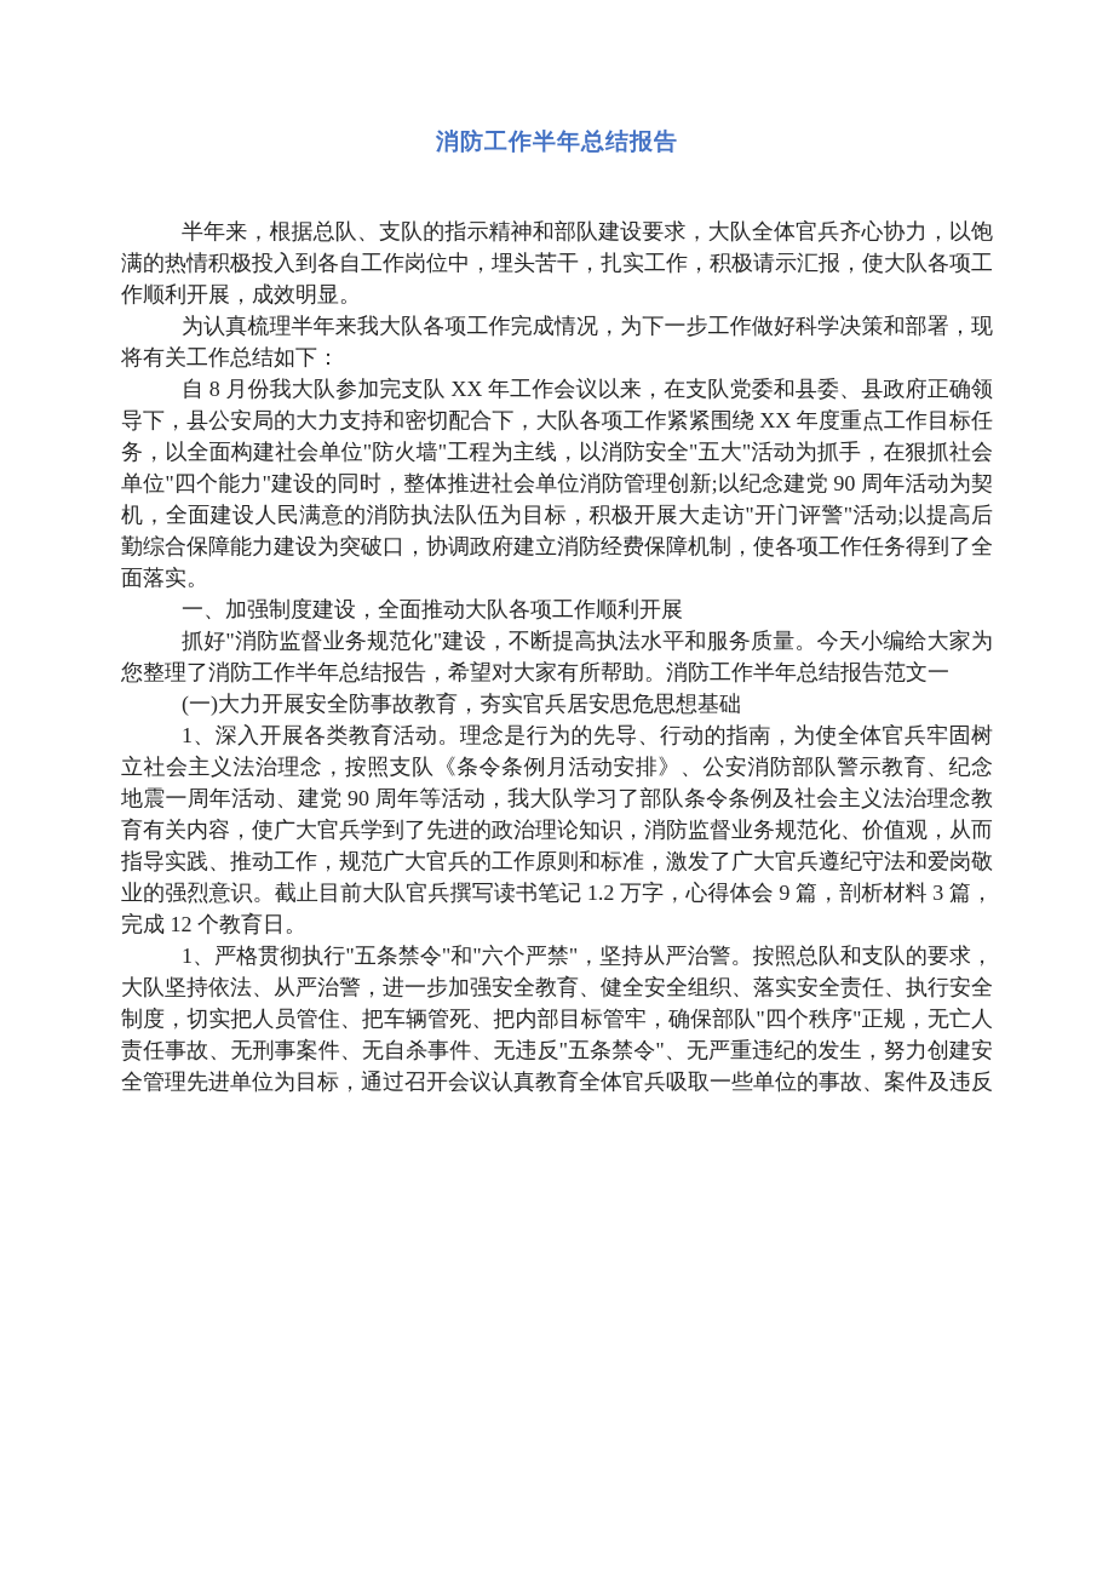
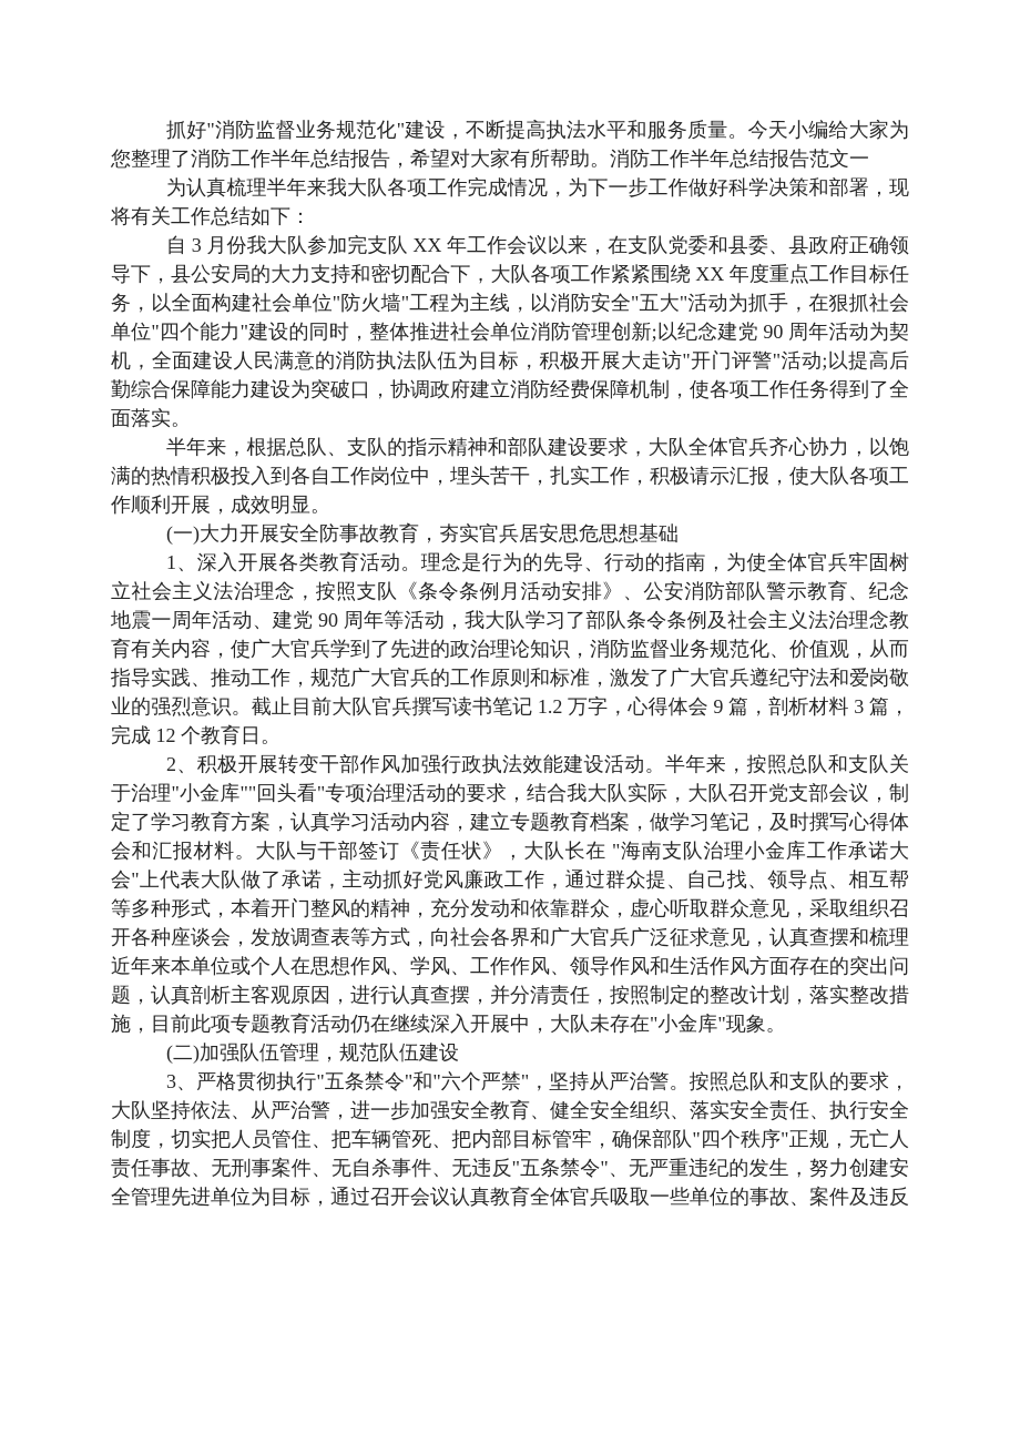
- 消防工作半年总结报告
- 半年来，根据总队、支队的指示精神和部队建设要求，大队全体官兵齐心协力，以饱满的热情积极投入到各自工作岗位中，埋头苦干，扎实工作，积极请示汇报，使大队各项工作顺利开展，成效明显。
+ 抓好"消防监督业务规范化"建设，不断提高执法水平和服务质量。今天小编给大家为您整理了消防工作半年总结报告，希望对大家有所帮助。消防工作半年总结报告范文一
  为认真梳理半年来我大队各项工作完成情况，为下一步工作做好科学决策和部署，现将有关工作总结如下：
- 自 8 月份我大队参加完支队 XX 年工作会议以来，在支队党委和县委、县政府正确领导下，县公安局的大力支持和密切配合下，大队各项工作紧紧围绕 XX 年度重点工作目标任务，以全面构建社会单位"防火墙"工程为主线，以消防安全"五大"活动为抓手，在狠抓社会单位"四个能力"建设的同时，整体推进社会单位消防管理创新;以纪念建党 90 周年活动为契机，全面建设人民满意的消防执法队伍为目标，积极开展大走访"开门评警"活动;以提高后勤综合保障能力建设为突破口，协调政府建立消防经费保障机制，使各项工作任务得到了全面落实。
+ 自 3 月份我大队参加完支队 XX 年工作会议以来，在支队党委和县委、县政府正确领导下，县公安局的大力支持和密切配合下，大队各项工作紧紧围绕 XX 年度重点工作目标任务，以全面构建社会单位"防火墙"工程为主线，以消防安全"五大"活动为抓手，在狠抓社会单位"四个能力"建设的同时，整体推进社会单位消防管理创新;以纪念建党 90 周年活动为契机，全面建设人民满意的消防执法队伍为目标，积极开展大走访"开门评警"活动;以提高后勤综合保障能力建设为突破口，协调政府建立消防经费保障机制，使各项工作任务得到了全面落实。
- 一、加强制度建设，全面推动大队各项工作顺利开展
- 抓好"消防监督业务规范化"建设，不断提高执法水平和服务质量。今天小编给大家为您整理了消防工作半年总结报告，希望对大家有所帮助。消防工作半年总结报告范文一
+ 半年来，根据总队、支队的指示精神和部队建设要求，大队全体官兵齐心协力，以饱满的热情积极投入到各自工作岗位中，埋头苦干，扎实工作，积极请示汇报，使大队各项工作顺利开展，成效明显。
  (一)大力开展安全防事故教育，夯实官兵居安思危思想基础
  1、深入开展各类教育活动。理念是行为的先导、行动的指南，为使全体官兵牢固树立社会主义法治理念，按照支队《条令条例月活动安排》、公安消防部队警示教育、纪念 地震一周年活动、建党 90 周年等活动，我大队学习了部队条令条例及社会主义法治理念教育有关内容，使广大官兵学到了先进的政治理论知识，消防监督业务规范化、价值观，从而指导实践、推动工作，规范广大官兵的工作原则和标准，激发了广大官兵遵纪守法和爱岗敬业的强烈意识。截止目前大队官兵撰写读书笔记 1.2 万字，心得体会 9 篇，剖析材料 3 篇，完成 12 个教育日。
+ 2、积极开展转变干部作风加强行政执法效能建设活动。半年来，按照总队和支队关于治理"小金库""回头看"专项治理活动的要求，结合我大队实际，大队召开党支部会议，制定了学习教育方案，认真学习活动内容，建立专题教育档案，做学习笔记，及时撰写心得体会和汇报材料。大队与干部签订《责任状》，大队长在 "海南支队治理小金库工作承诺大会"上代表大队做了承诺，主动抓好党风廉政工作，通过群众提、自己找、领导点、相互帮等多种形式，本着开门整风的精神，充分发动和依靠群众，虚心听取群众意见，采取组织召开各种座谈会，发放调查表等方式，向社会各界和广大官兵广泛征求意见，认真查摆和梳理近年来本单位或个人在思想作风、学风、工作作风、领导作风和生活作风方面存在的突出问题，认真剖析主客观原因，进行认真查摆，并分清责任，按照制定的整改计划，落实整改措施，目前此项专题教育活动仍在继续深入开展中，大队未存在"小金库"现象。
+ (二)加强队伍管理，规范队伍建设
- 1、严格贯彻执行"五条禁令"和"六个严禁"，坚持从严治警。按照总队和支队的要求，大队坚持依法、从严治警，进一步加强安全教育、健全安全组织、落实安全责任、执行安全制度，切实把人员管住、把车辆管死、把内部目标管牢，确保部队"四个秩序"正规，无亡人责任事故、无刑事案件、无自杀事件、无违反"五条禁令"、无严重违纪的发生，努力创建安全管理先进单位为目标，通过召开会议认真教育全体官兵吸取一些单位的事故、案件及违反
+ 3、严格贯彻执行"五条禁令"和"六个严禁"，坚持从严治警。按照总队和支队的要求，大队坚持依法、从严治警，进一步加强安全教育、健全安全组织、落实安全责任、执行安全制度，切实把人员管住、把车辆管死、把内部目标管牢，确保部队"四个秩序"正规，无亡人责任事故、无刑事案件、无自杀事件、无违反"五条禁令"、无严重违纪的发生，努力创建安全管理先进单位为目标，通过召开会议认真教育全体官兵吸取一些单位的事故、案件及违反
